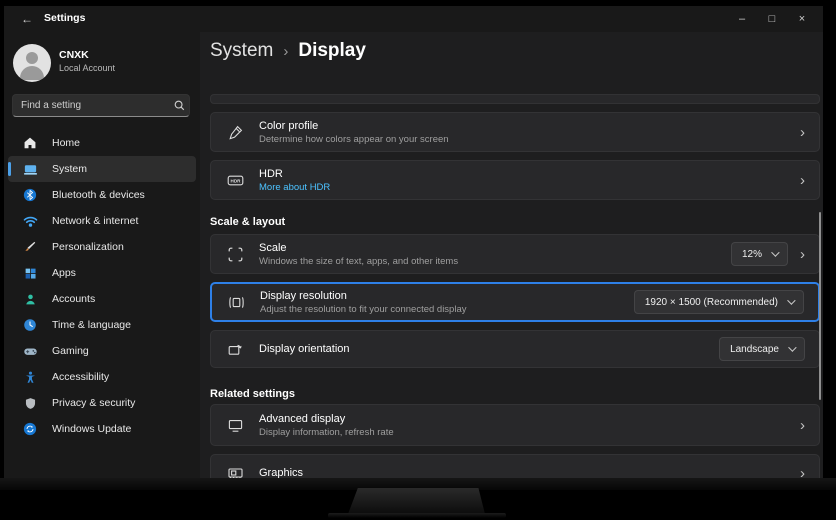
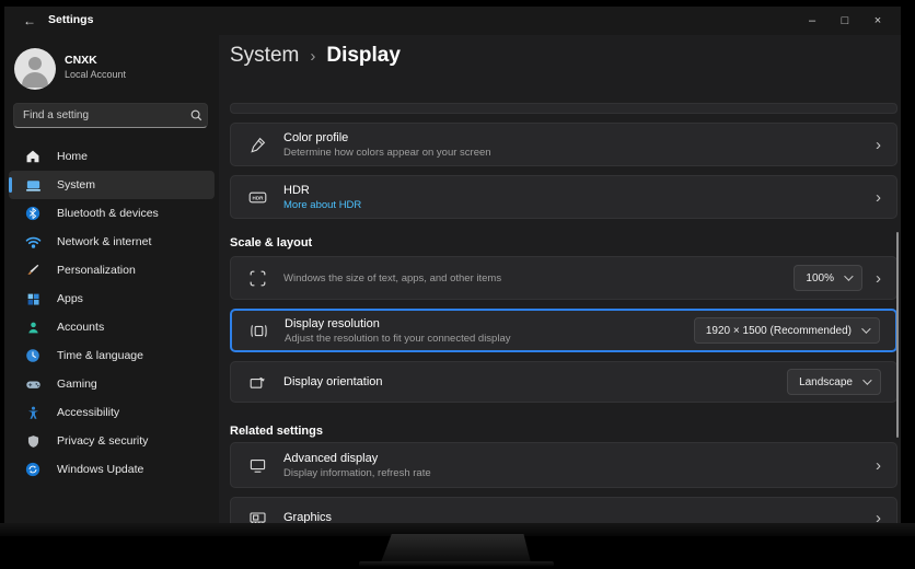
  ←
  Settings
  –
  □
  ×
  CNXK
  Local Account
  Find a setting
  Home
  System
  Bluetooth & devices
  Network & internet
  Personalization
  Apps
  Accounts
  Time & language
  Gaming
  Accessibility
  Privacy & security
  Windows Update
  System
  ›
  Display
  Color profile
  Determine how colors appear on your screen
  ›
  HDR
  More about HDR
  ›
  Scale & layout
- Scale
  Windows the size of text, apps, and other items
- 12%
+ 100%
  ›
  Display resolution
  Adjust the resolution to fit your connected display
  1920 × 1500 (Recommended)
  Display orientation
  Landscape
  Related settings
  Advanced display
  Display information, refresh rate
  ›
  Graphics
  ›
